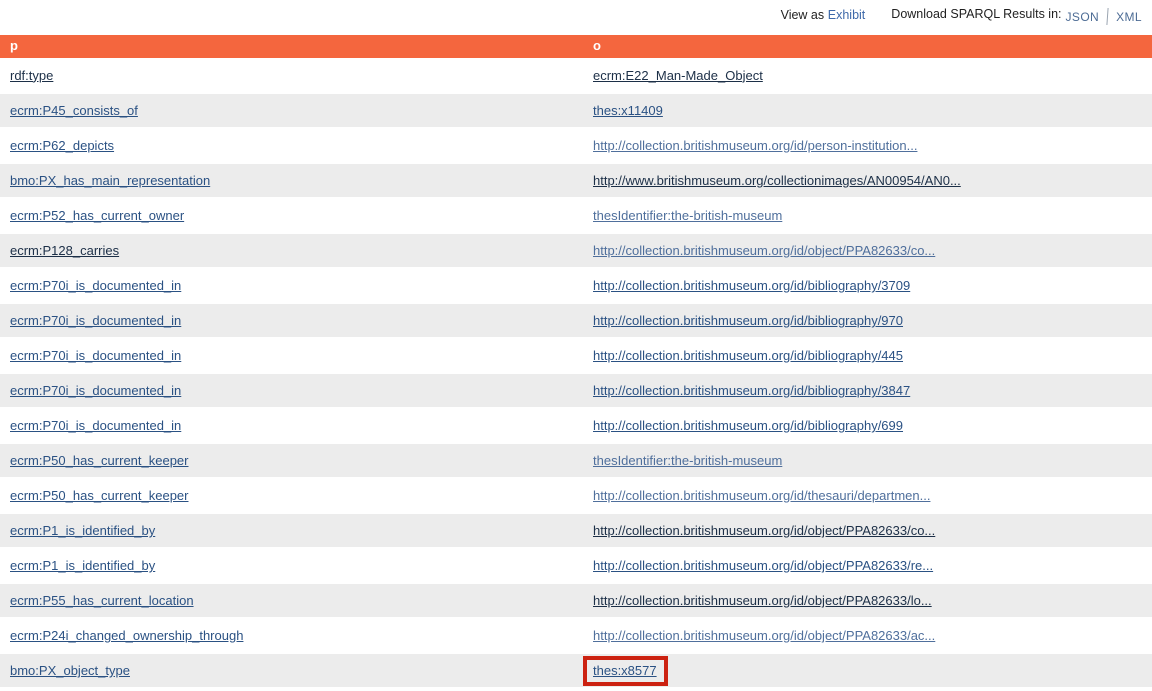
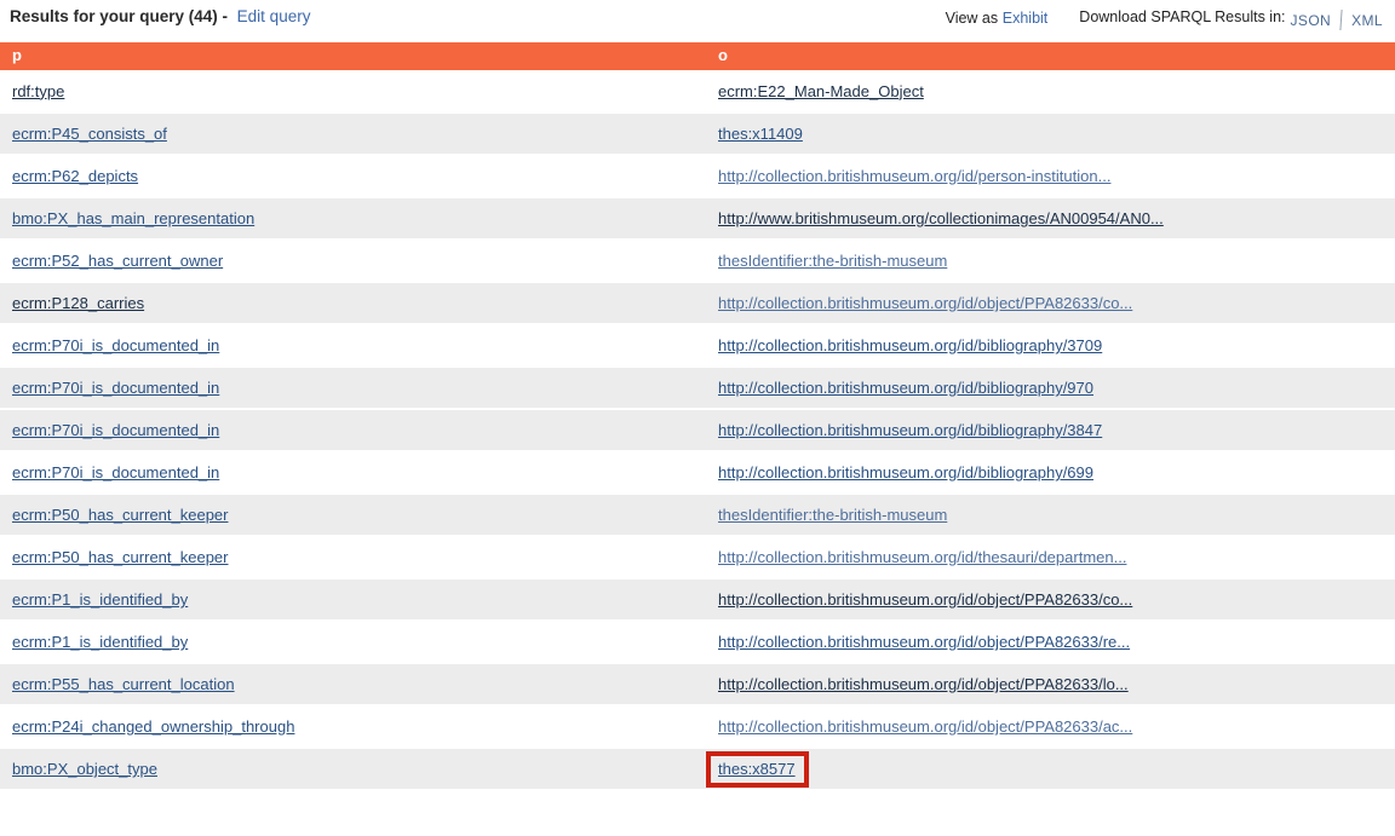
+ Results for your query (44) - Edit query
  View as Exhibit
  Download SPARQL Results in:
  JSON
  XML
  p	o
  rdf:type	ecrm:E22_Man-Made_Object
  ecrm:P45_consists_of	thes:x11409
  ecrm:P62_depicts	http://collection.britishmuseum.org/id/person-institution...
  bmo:PX_has_main_representation	http://www.britishmuseum.org/collectionimages/AN00954/AN0...
  ecrm:P52_has_current_owner	thesIdentifier:the-british-museum
  ecrm:P128_carries	http://collection.britishmuseum.org/id/object/PPA82633/co...
  ecrm:P70i_is_documented_in	http://collection.britishmuseum.org/id/bibliography/3709
  ecrm:P70i_is_documented_in	http://collection.britishmuseum.org/id/bibliography/970
- ecrm:P70i_is_documented_in	http://collection.britishmuseum.org/id/bibliography/445
  ecrm:P70i_is_documented_in	http://collection.britishmuseum.org/id/bibliography/3847
  ecrm:P70i_is_documented_in	http://collection.britishmuseum.org/id/bibliography/699
  ecrm:P50_has_current_keeper	thesIdentifier:the-british-museum
  ecrm:P50_has_current_keeper	http://collection.britishmuseum.org/id/thesauri/departmen...
  ecrm:P1_is_identified_by	http://collection.britishmuseum.org/id/object/PPA82633/co...
  ecrm:P1_is_identified_by	http://collection.britishmuseum.org/id/object/PPA82633/re...
  ecrm:P55_has_current_location	http://collection.britishmuseum.org/id/object/PPA82633/lo...
  ecrm:P24i_changed_ownership_through	http://collection.britishmuseum.org/id/object/PPA82633/ac...
  bmo:PX_object_type	thes:x8577
